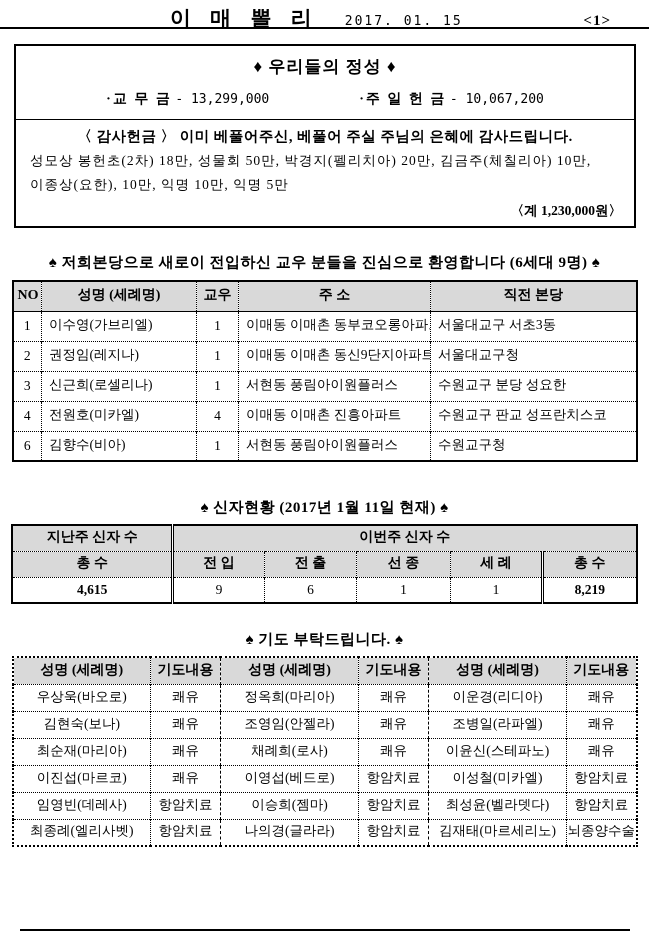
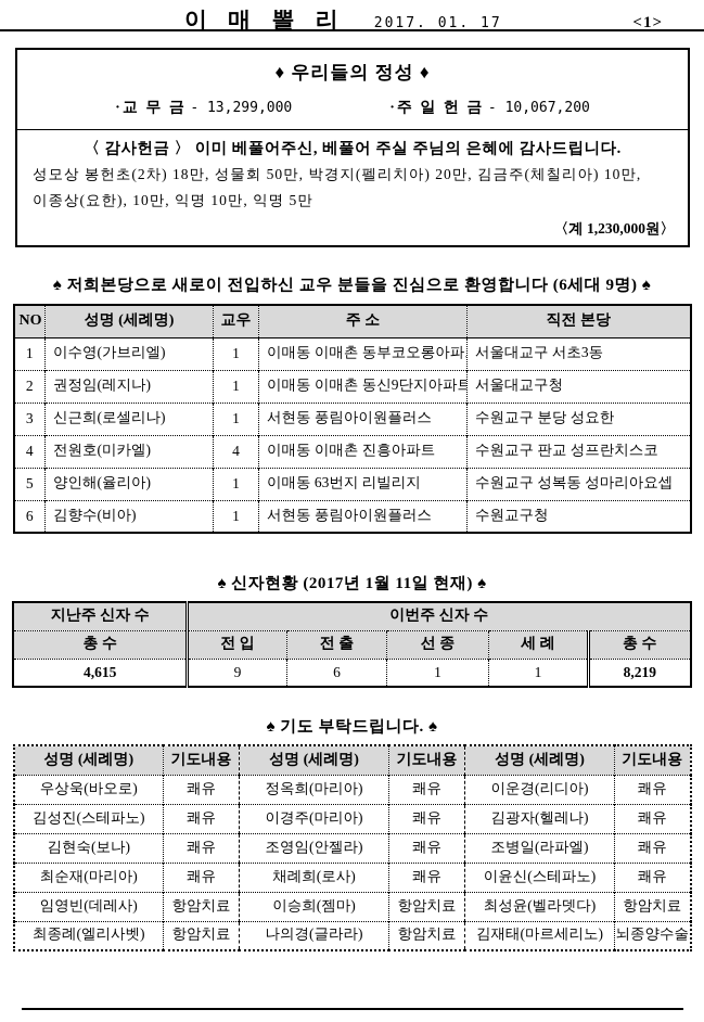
  이 매 뽈 리
- 2017. 01. 15
+ 2017. 01. 17
  <1>
  ♦ 우리들의 정성 ♦
  ·교 무 금 - 13,299,000
  ·주 일 헌 금 - 10,067,200
  〈 감사헌금 〉 이미 베풀어주신, 베풀어 주실 주님의 은혜에 감사드립니다.
  성모상 봉헌초(2차) 18만, 성물회 50만, 박경지(펠리치아) 20만, 김금주(체칠리아) 10만,
  이종상(요한), 10만, 익명 10만, 익명 5만
  〈계 1,230,000원〉
  ♠ 저희본당으로 새로이 전입하신 교우 분들을 진심으로 환영합니다 (6세대 9명) ♠
  NO	성명 (세례명)	교우	주 소	직전 본당
  1	이수영(가브리엘)	1	이매동 이매촌 동부코오롱아파	서울대교구 서초3동
  2	권정임(레지나)	1	이매동 이매촌 동신9단지아파트	서울대교구청
  3	신근희(로셀리나)	1	서현동 풍림아이원플러스	수원교구 분당 성요한
  4	전원호(미카엘)	4	이매동 이매촌 진흥아파트	수원교구 판교 성프란치스코
+ 5	양인해(율리아)	1	이매동 63번지 리빌리지	수원교구 성복동 성마리아요셉
  6	김향수(비아)	1	서현동 풍림아이원플러스	수원교구청
  ♠ 신자현황 (2017년 1월 11일 현재) ♠
  지난주 신자 수	이번주 신자 수
  총 수	전 입	전 출	선 종	세 례	총 수
  4,615	9	6	1	1	8,219
  ♠ 기도 부탁드립니다. ♠
  성명 (세례명)	기도내용	성명 (세례명)	기도내용	성명 (세례명)	기도내용
  우상욱(바오로)	쾌유	정옥희(마리아)	쾌유	이운경(리디아)	쾌유
+ 김성진(스테파노)	쾌유	이경주(마리아)	쾌유	김광자(헬레나)	쾌유
  김현숙(보나)	쾌유	조영임(안젤라)	쾌유	조병일(라파엘)	쾌유
  최순재(마리아)	쾌유	채례희(로사)	쾌유	이윤신(스테파노)	쾌유
- 이진섭(마르코)	쾌유	이영섭(베드로)	항암치료	이성철(미카엘)	항암치료
  임영빈(데레사)	항암치료	이승희(젬마)	항암치료	최성윤(벨라뎃다)	항암치료
  최종례(엘리사벳)	항암치료	나의경(글라라)	항암치료	김재태(마르세리노)	뇌종양수술
